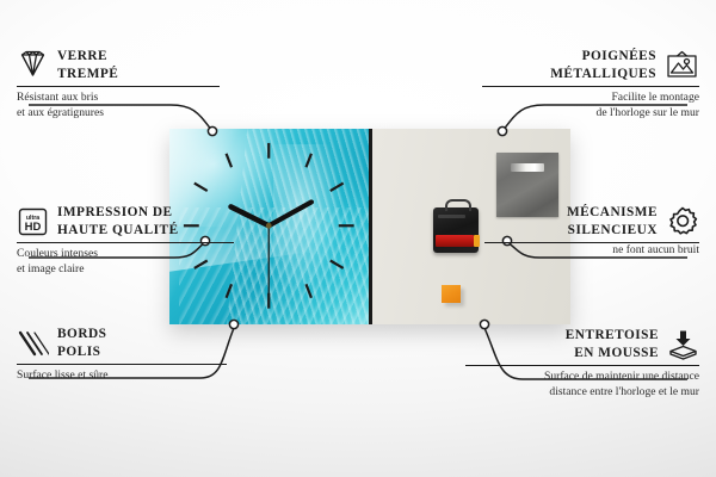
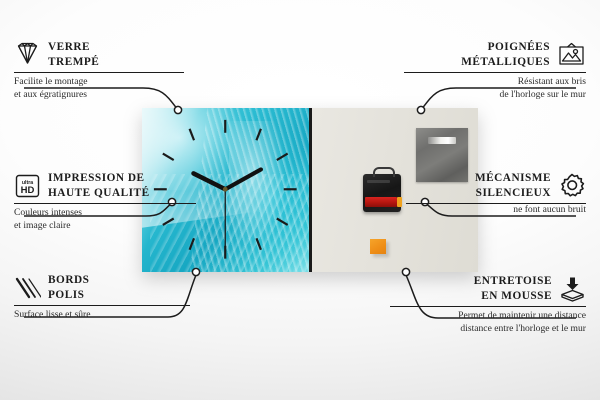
  VERRE
  TREMPÉ
- Résistant aux bris
+ Facilite le montage
  et aux égratignures
  HD
  IMPRESSION DE
  HAUTE QUALITÉ
  Couleurs intenses
  et image claire
  BORDS
  POLIS
  Surface lisse et sûre
  POIGNÉES
  MÉTALLIQUES
- Facilite le montage
+ Résistant aux bris
  de l'horloge sur le mur
  MÉCANISME
  SILENCIEUX
  ne font aucun bruit
  ENTRETOISE
  EN MOUSSE
- Surface de maintenir une distance
+ Permet de maintenir une distance
  distance entre l'horloge et le mur
